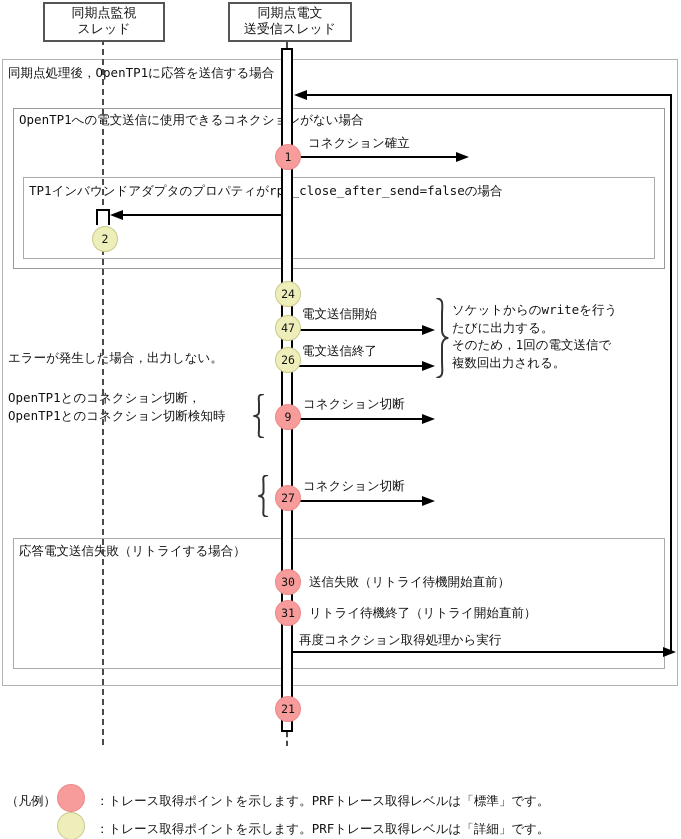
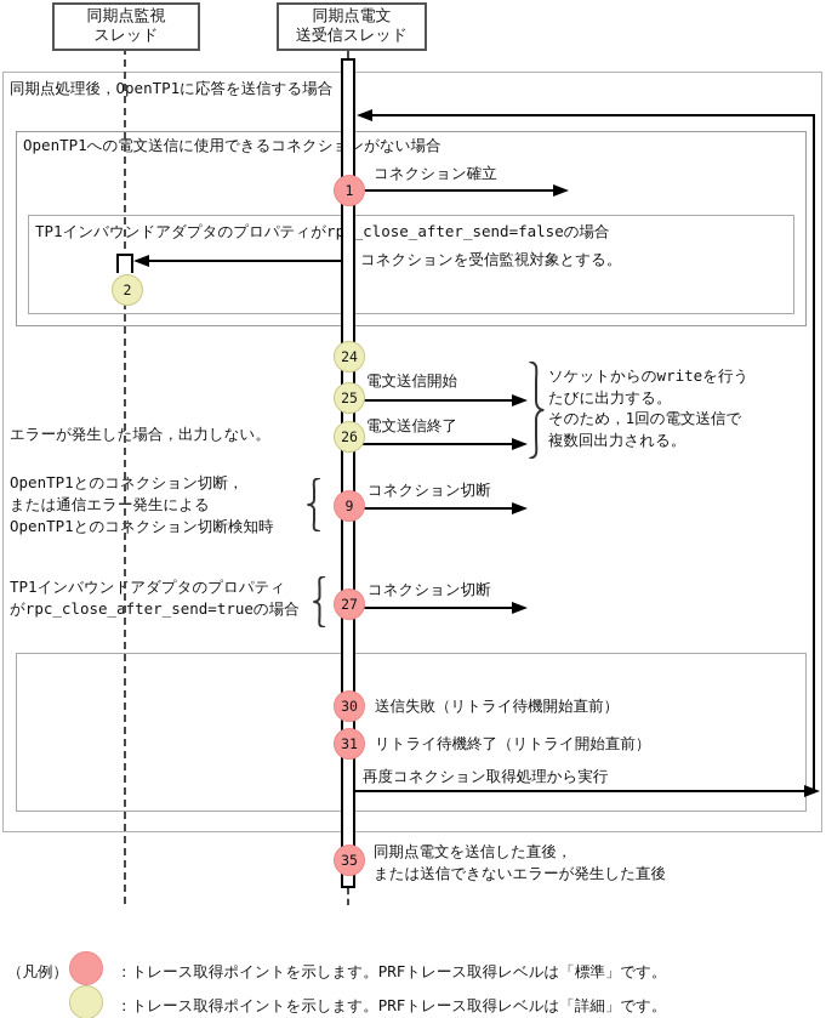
  同期点監視
  スレッド
  同期点電文
  送受信スレッド
  同期点処理後，OpenTP1に応答を送信する場合
  OpenTP1への電文送信に使用できるコネクシンがない場合
  1
  コネクション確立
  TP1インバウンドアダプタのプロパティがr_close_after_send=falseの場合
+ コネクションを受信監視対象とする。
  2
  24
  電文送信開始
- 47
+ 25
  電文送信終了
  26
  ソケットからのwriteを行う
  たびに出力する。
  そのため，1回の電文送信で
  複数回出力される。
  エラーが発生した場合，出力しない。
  OpenTP1とのコネクション切断，
+ または通信エラー発生による
  OpenTP1とのコネクション切断検知時
  コネクション切断
  9
+ TP1インバウンドアダプタのプロパティ
+ がrpc_close_after_send=trueの場合
  コネクション切断
  27
- 応答電文送信失敗（リトライする場合）
  30
  送信失敗（リトライ待機開始直前）
  31
  リトライ待機終了（リトライ開始直前）
  再度コネクション取得処理から実行
- 21
+ 35
+ 同期点電文を送信した直後，
+ または送信できないエラーが発生した直後
  （凡例）
  ：トレース取得ポイントを示します。PRFトレース取得レベルは「標準」です。
  ：トレース取得ポイントを示します。PRFトレース取得レベルは「詳細」です。
